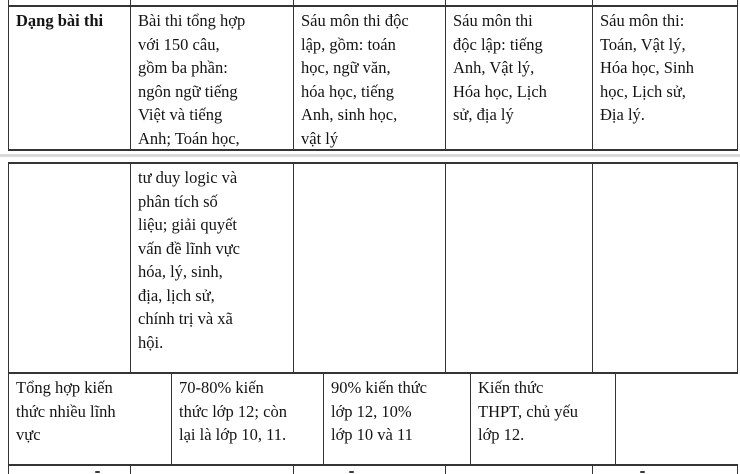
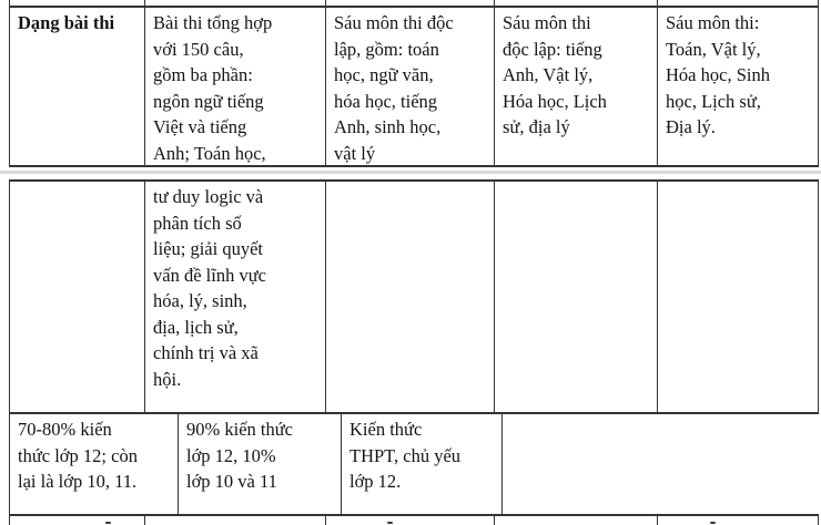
  Dạng bài thi
  Bài thi tổng hợp
  với 150 câu,
  gồm ba phần:
  ngôn ngữ tiếng
  Việt và tiếng
  Anh; Toán học,
  Sáu môn thi độc
  lập, gồm: toán
  học, ngữ văn,
  hóa học, tiếng
  Anh, sinh học,
  vật lý
  Sáu môn thi
  độc lập: tiếng
  Anh, Vật lý,
  Hóa học, Lịch
  sử, địa lý
  Sáu môn thi:
  Toán, Vật lý,
  Hóa học, Sinh
  học, Lịch sử,
  Địa lý.
  tư duy logic và
  phân tích số
  liệu; giải quyết
  vấn đề lĩnh vực
  hóa, lý, sinh,
  địa, lịch sử,
  chính trị và xã
  hội.
- Tổng hợp kiến
- thức nhiều lĩnh
- vực
  70-80% kiến
  thức lớp 12; còn
  lại là lớp 10, 11.
  90% kiến thức
  lớp 12, 10%
  lớp 10 và 11
  Kiến thức
  THPT, chủ yếu
  lớp 12.
